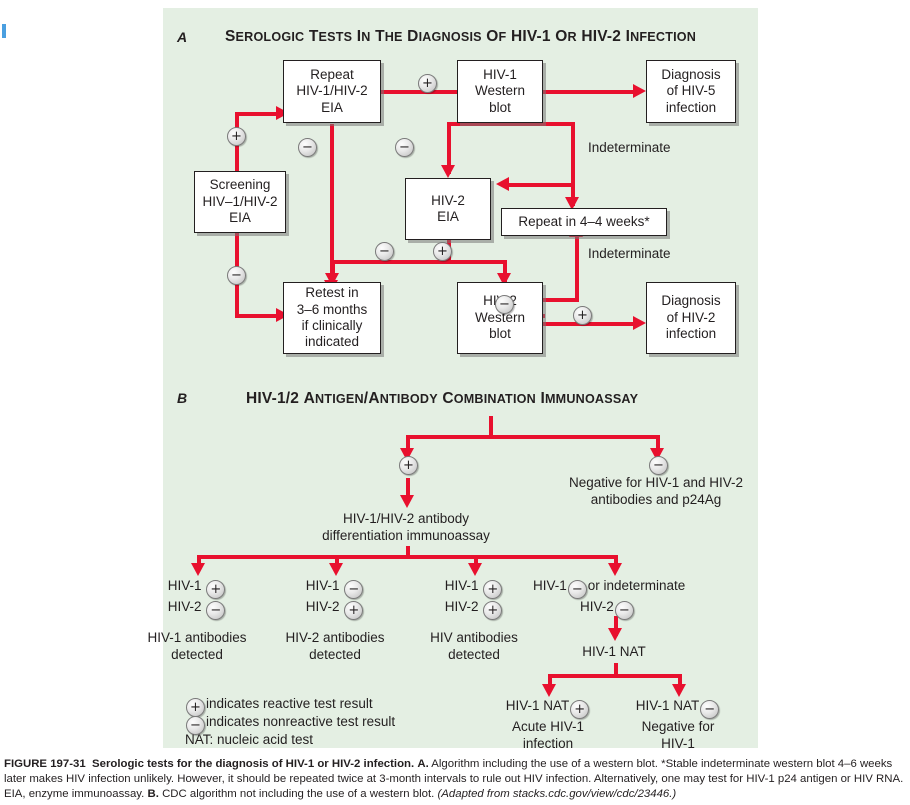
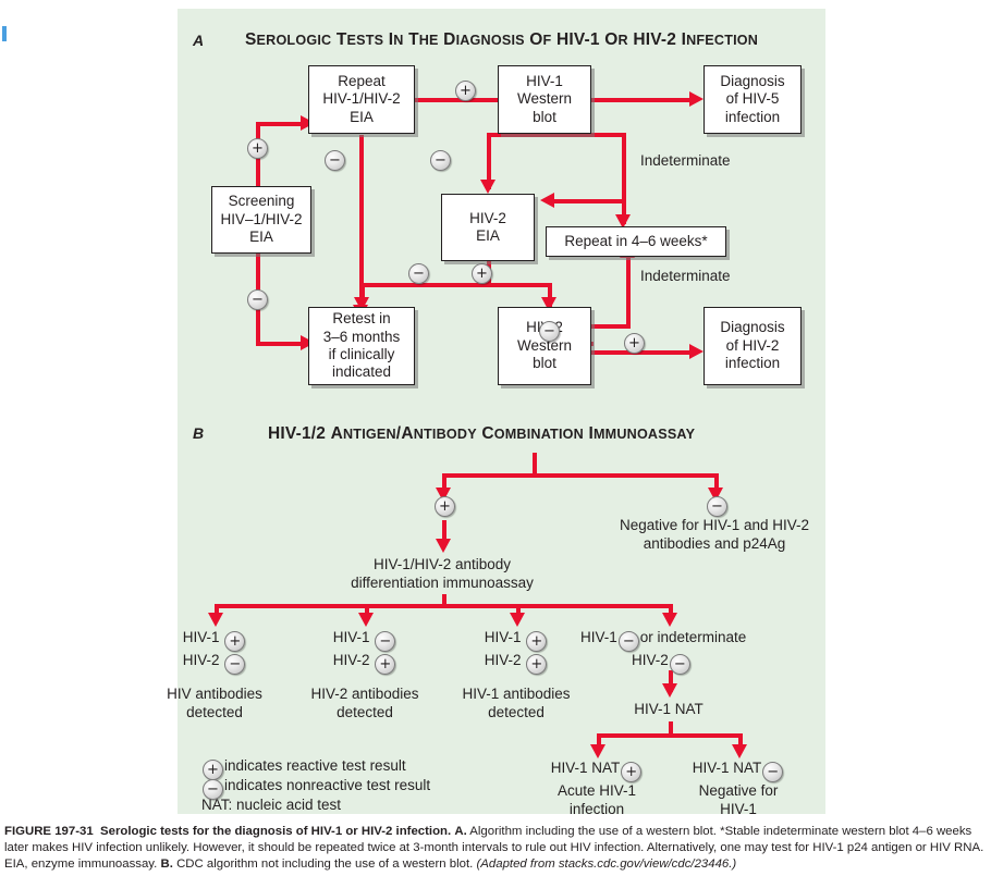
  A
  SEROLOGIC TESTS IN THE DIAGNOSIS OF HIV-1 OR HIV-2 INFECTION
  +
  −
  +
  −
  −
  −
  +
  −
  +
  Screening
  HIV–1/HIV-2
  EIA
  Repeat
  HIV-1/HIV-2
  EIA
  HIV-1
  Western
  blot
  Diagnosis
  of HIV-5
  infection
  HIV-2
  EIA
- Repeat in 4–4 weeks*
+ Repeat in 4–6 weeks*
  Retest in
  3–6 months
  if clinically
  indicated
  Western
  blot
  Diagnosis
  of HIV-2
  infection
  Indeterminate
  Indeterminate
  B
  HIV-1/2 ANTIGEN/ANTIBODY COMBINATION IMMUNOASSAY
  +
  −
  Negative for HIV-1 and HIV-2
  antibodies and p24Ag
  HIV-1/HIV-2 antibody
  differentiation immunoassay
  HIV-1
  +
  HIV-2
  −
- HIV-1 antibodies
+ HIV antibodies
  detected
  HIV-1
  −
  HIV-2
  +
  HIV-2 antibodies
  detected
  HIV-1
  +
  HIV-2
  +
- HIV antibodies
+ HIV-1 antibodies
  detected
  HIV-1
  −
  or indeterminate
  HIV-2
  −
  HIV-1 NAT
  HIV-1 NAT
  +
  Acute HIV-1
  infection
  HIV-1 NAT
  −
  Negative for
  HIV-1
  +
  indicates reactive test result
  −
  indicates nonreactive test result
  NAT: nucleic acid test
  FIGURE 197-31 Serologic tests for the diagnosis of HIV-1 or HIV-2 infection. A. Algorithm including the use of a western blot. *Stable indeterminate western blot 4–6 weeks later makes HIV infection unlikely. However, it should be repeated twice at 3-month intervals to rule out HIV infection. Alternatively, one may test for HIV-1 p24 antigen or HIV RNA. EIA, enzyme immunoassay. B. CDC algorithm not including the use of a western blot. (Adapted from stacks.cdc.gov/view/cdc/23446.)
